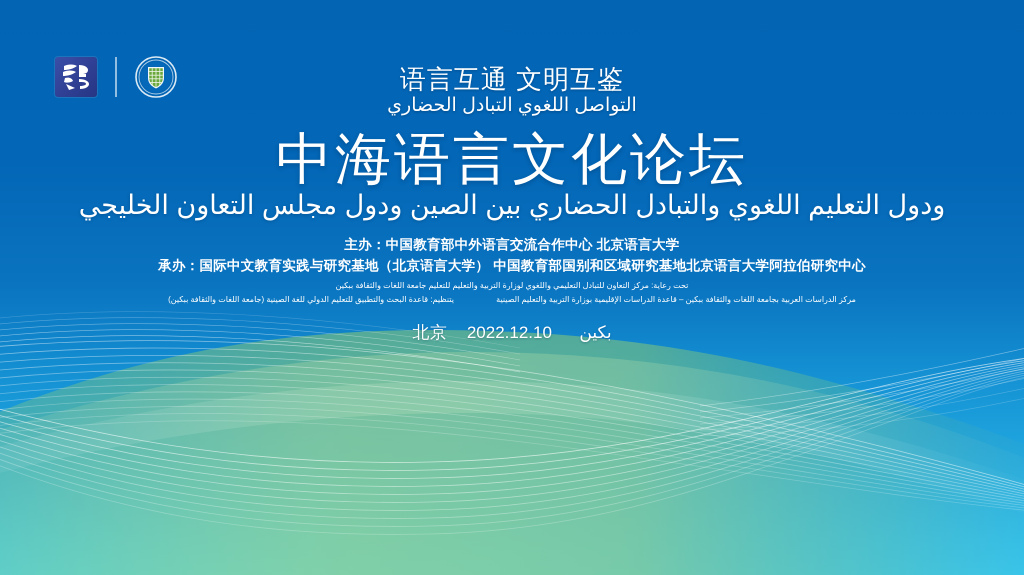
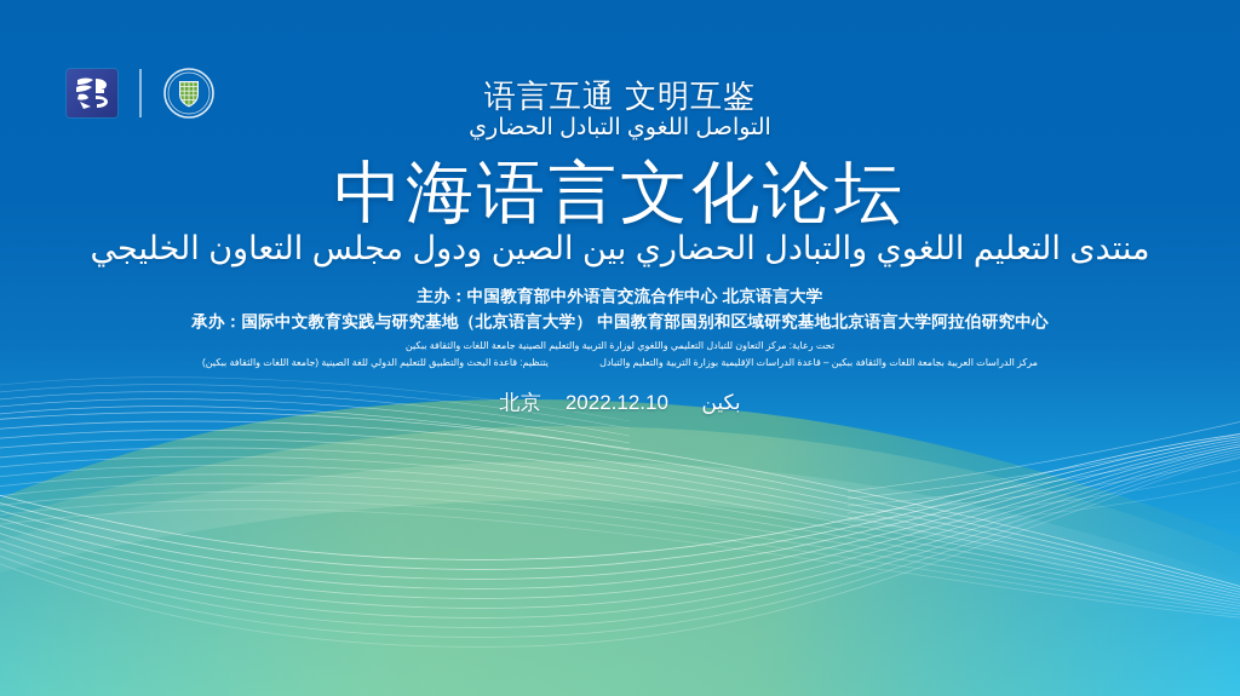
  语言互通 文明互鉴
  التواصل اللغوي التبادل الحضاري
  中海语言文化论坛
- ودول التعليم اللغوي والتبادل الحضاري بين الصين ودول مجلس التعاون الخليجي
+ منتدى التعليم اللغوي والتبادل الحضاري بين الصين ودول مجلس التعاون الخليجي
  主办：中国教育部中外语言交流合作中心 北京语言大学
  承办：国际中文教育实践与研究基地（北京语言大学） 中国教育部国别和区域研究基地北京语言大学阿拉伯研究中心
- تحت رعاية: مركز التعاون للتبادل التعليمي واللغوي لوزارة التربية والتعليم للتعليم جامعة اللغات والثقافة ببكين
+ تحت رعاية: مركز التعاون للتبادل التعليمي واللغوي لوزارة التربية والتعليم الصينية جامعة اللغات والثقافة ببكين
- مركز الدراسات العربية بجامعة اللغات والثقافة ببكين – قاعدة الدراسات الإقليمية بوزارة التربية والتعليم الصينية يتنظيم: قاعدة البحث والتطبيق للتعليم الدولي للغة الصينية (جامعة اللغات والثقافة ببكين)
+ مركز الدراسات العربية بجامعة اللغات والثقافة ببكين – قاعدة الدراسات الإقليمية بوزارة التربية والتعليم والتبادل يتنظيم: قاعدة البحث والتطبيق للتعليم الدولي للغة الصينية (جامعة اللغات والثقافة ببكين)
  北京 بكين 2022.12.10
